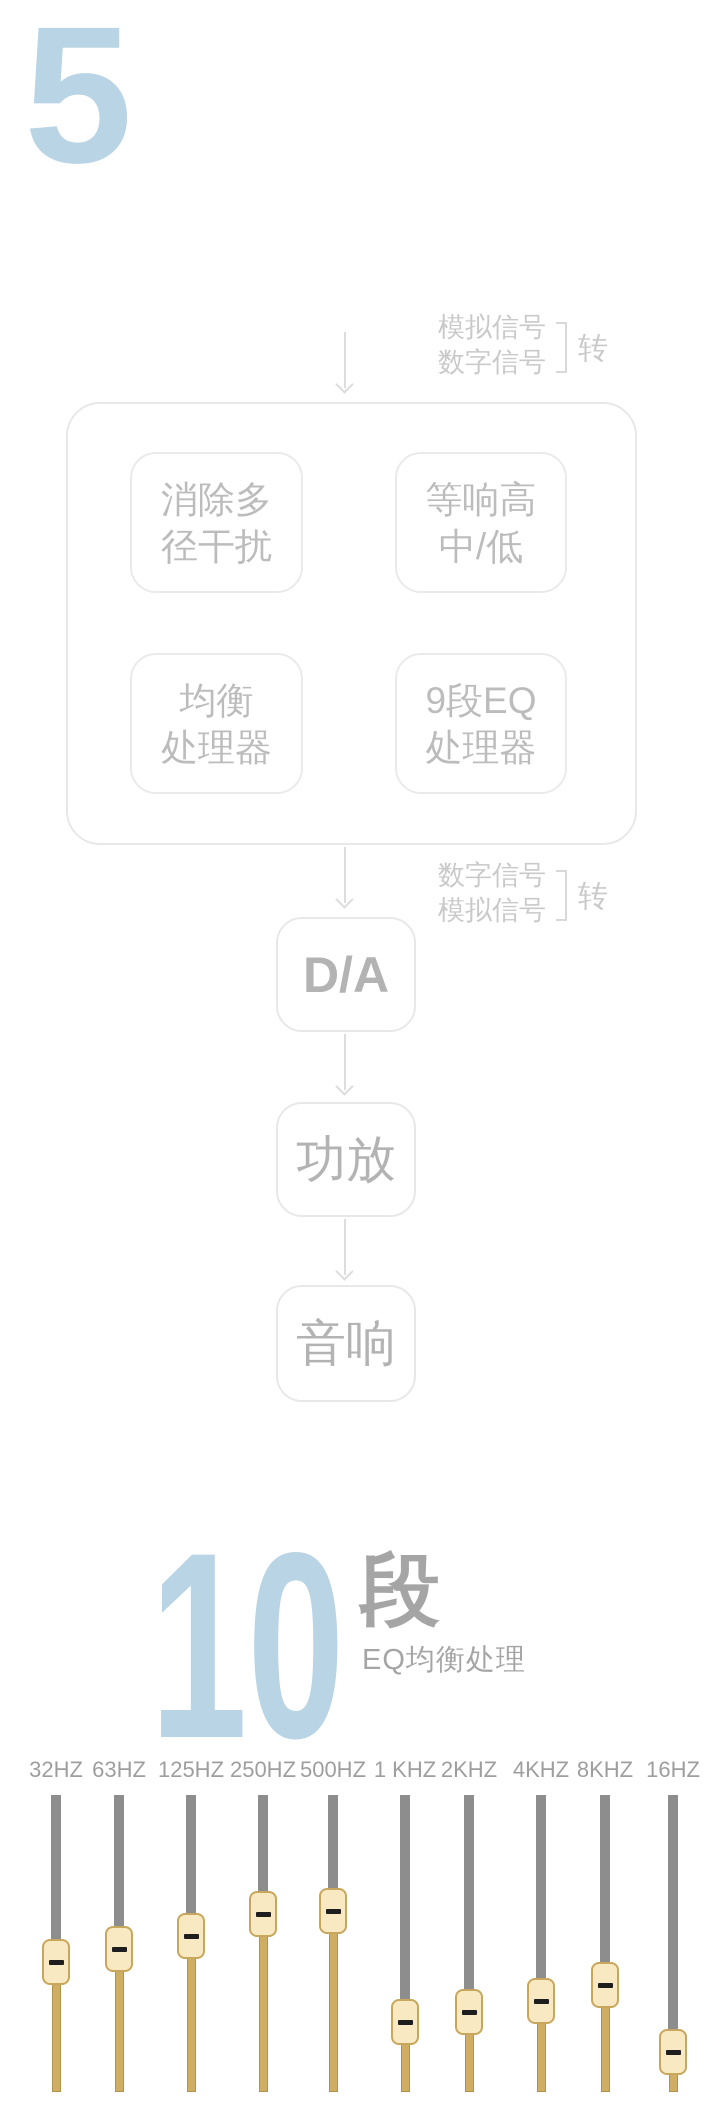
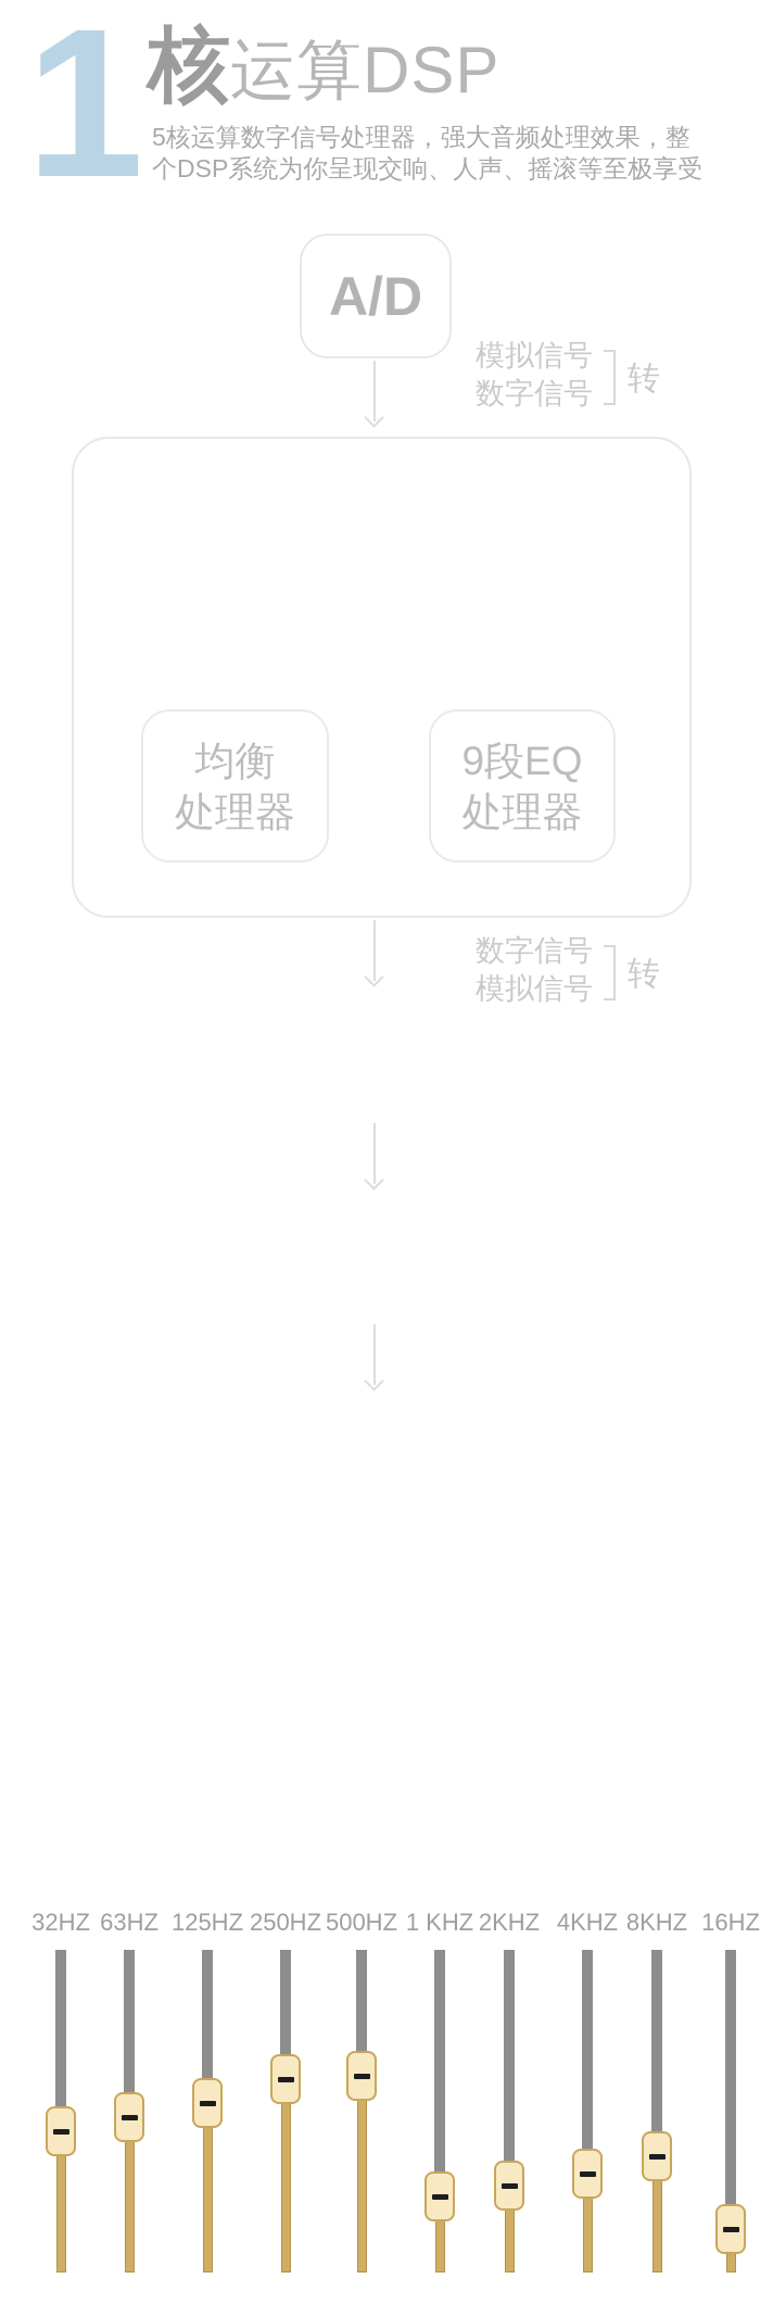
- 5
+ 1
+ 核
+ 运算DSP
+ 5核运算数字信号处理器，强大音频处理效果，整
+ 个DSP系统为你呈现交响、人声、摇滚等至极享受
+ A/D
  模拟信号
  数字信号
  转
- 消除多
- 径干扰
- 等响高
- 中/低
  均衡
  处理器
  9段EQ
  处理器
  数字信号
  模拟信号
  转
- D/A
- 功放
- 音响
- 10
- 段
- EQ均衡处理
  32HZ
  63HZ
  125HZ
  250HZ
  500HZ
  1 KHZ
  2KHZ
  4KHZ
  8KHZ
  16HZ
